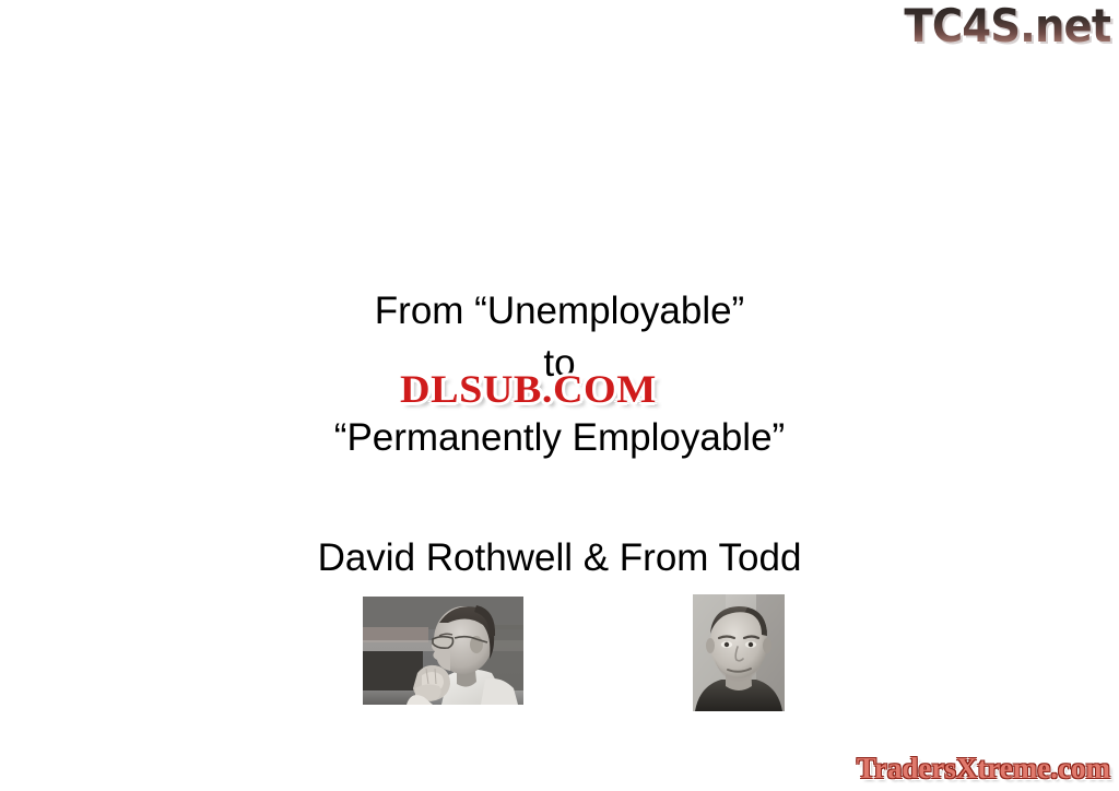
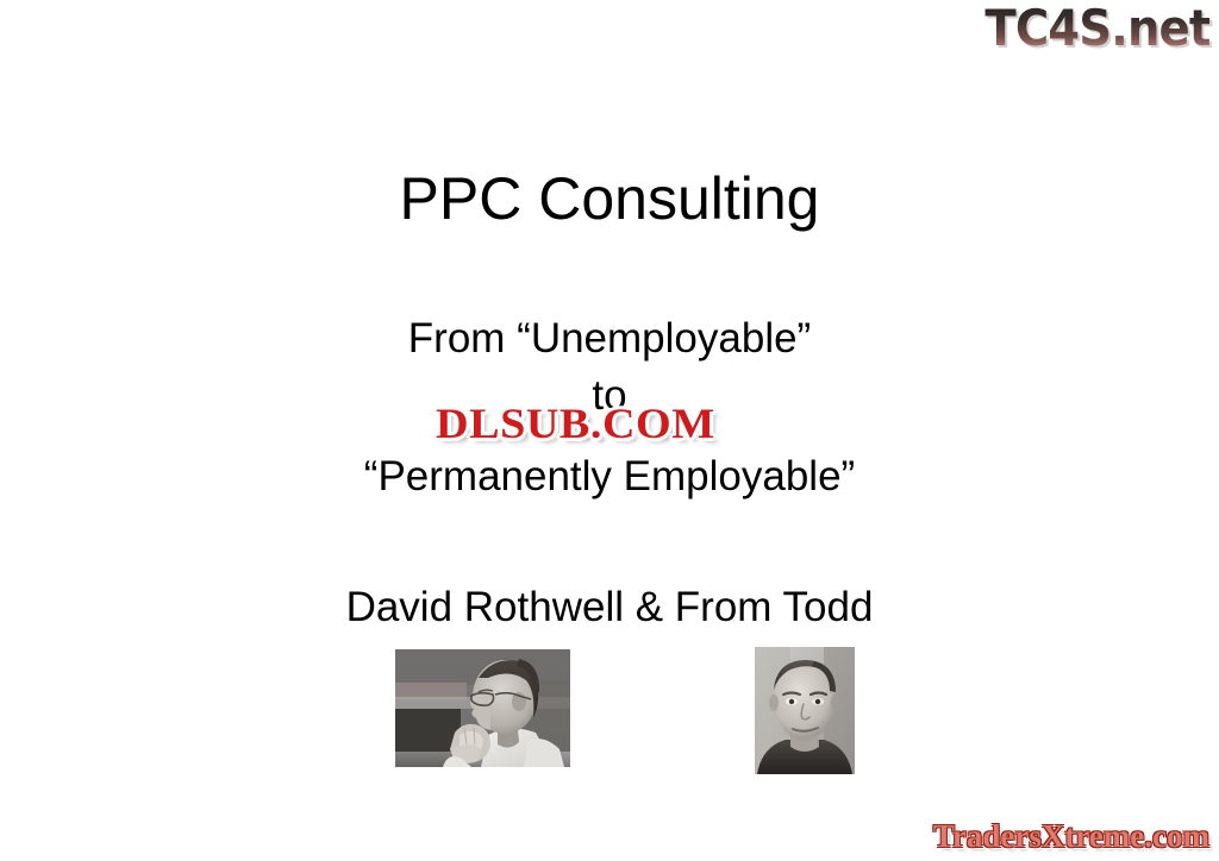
+ PPC Consulting
  From “Unemployable”
  to
  “Permanently Employable”
  David Rothwell & From Todd
  TC4S.net
  DLSUB.COM
  TradersXtreme.com
